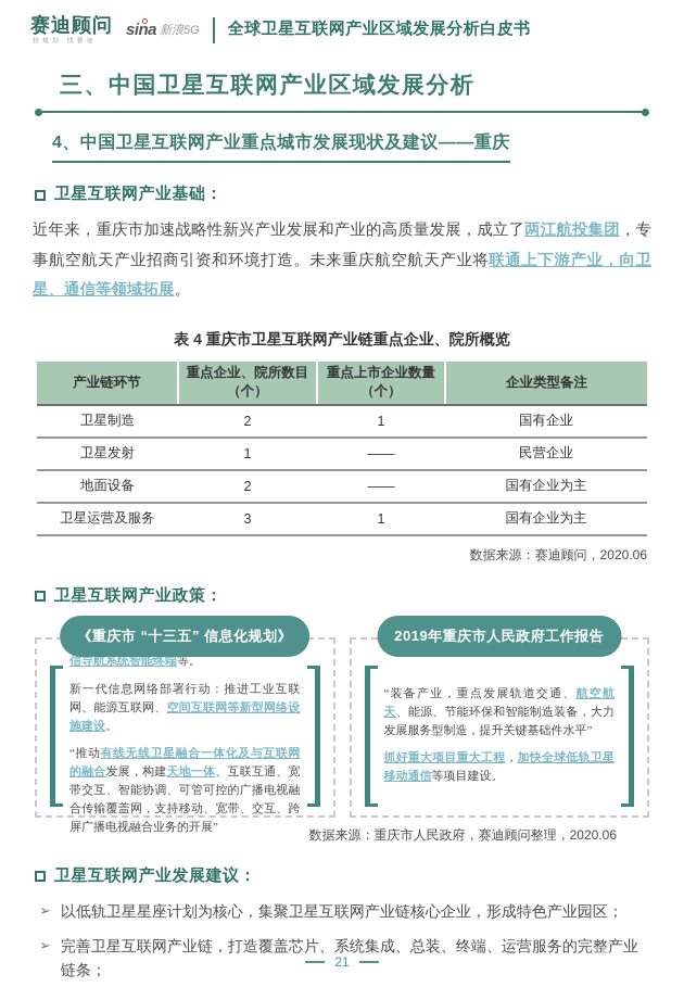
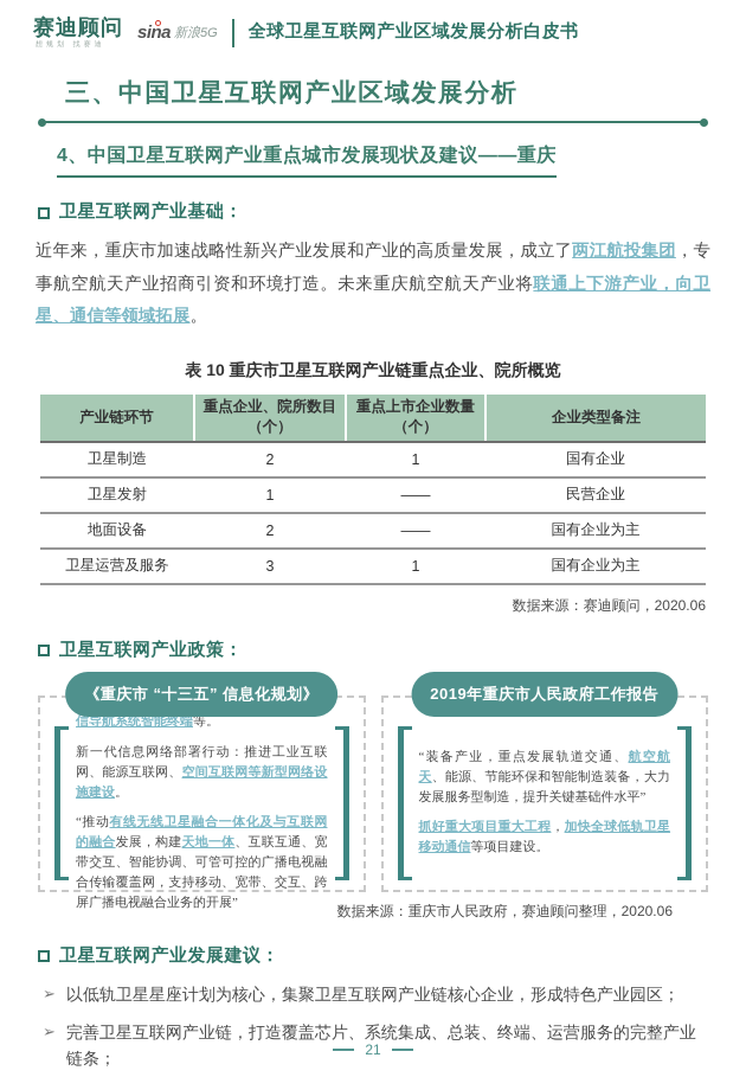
  赛迪顾问
  sina
  新浪5G
  全球卫星互联网产业区域发展分析白皮书
  三、中国卫星互联网产业区域发展分析
  4、中国卫星互联网产业重点城市发展现状及建议——重庆
  卫星互联网产业基础：
  近年来，重庆市加速战略性新兴产业发展和产业的高质量发展，成立了两江航投集团，专事航空航天产业招商引资和环境打造。未来重庆航空航天产业将联通上下游产业，向卫星、通信等领域拓展。
- 表 4 重庆市卫星互联网产业链重点企业、院所概览
+ 表 10 重庆市卫星互联网产业链重点企业、院所概览
  产业链环节	重点企业、院所数目 （个）	重点上市企业数量 （个）	企业类型备注
  卫星制造	2	1	国有企业
  卫星发射	1	——	民营企业
  地面设备	2	——	国有企业为主
  卫星运营及服务	3	1	国有企业为主
  数据来源：赛迪顾问，2020.06
  卫星互联网产业政策：
  《重庆市 “十三五” 信息化规划》
  新一代信息网络部署行动：推进工业互联网、能源互联网、空间互联网等新型网络设施建设。
  “推动有线无线卫星融合一体化及与互联网的融合发展，构建天地一体、互联互通、宽带交互、智能协调、可管可控的广播电视融合传输覆盖网，支持移动、宽带、交互、跨屏广播电视融合业务的开展”
  2019年重庆市人民政府工作报告
  “装备产业，重点发展轨道交通、航空航天、能源、节能环保和智能制造装备，大力发展服务型制造，提升关键基础件水平”
  抓好重大项目重大工程，加快全球低轨卫星移动通信等项目建设。
  数据来源：重庆市人民政府，赛迪顾问整理，2020.06
  卫星互联网产业发展建议：
  ➢
  以低轨卫星星座计划为核心，集聚卫星互联网产业链核心企业，形成特色产业园区；
  ➢
  完善卫星互联网产业链，打造覆盖芯片、系统集成、总装、终端、运营服务的完整产业链条；
  21
